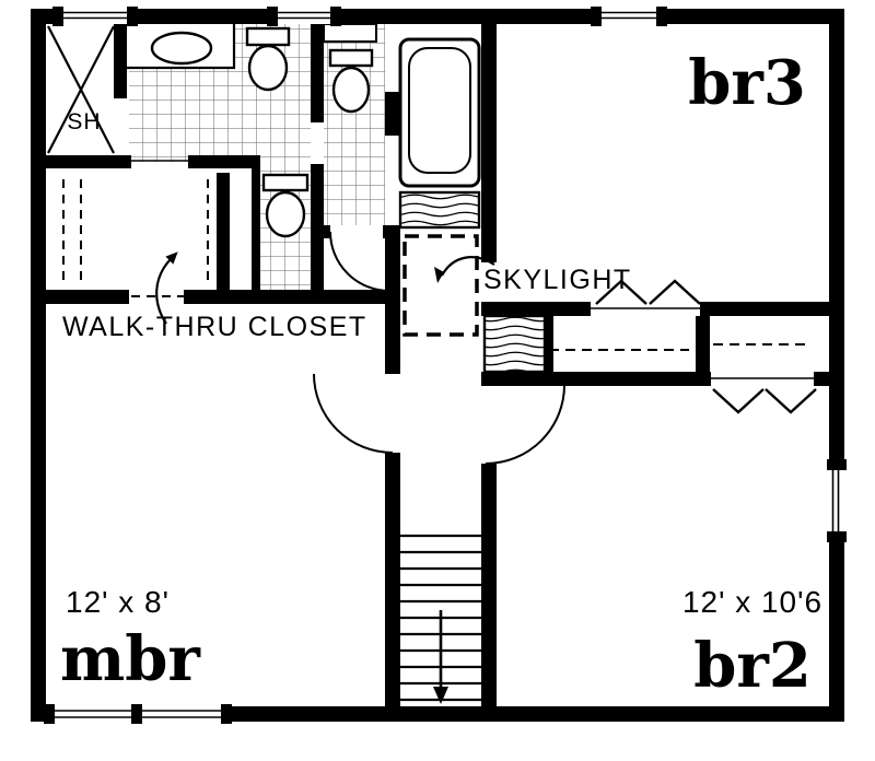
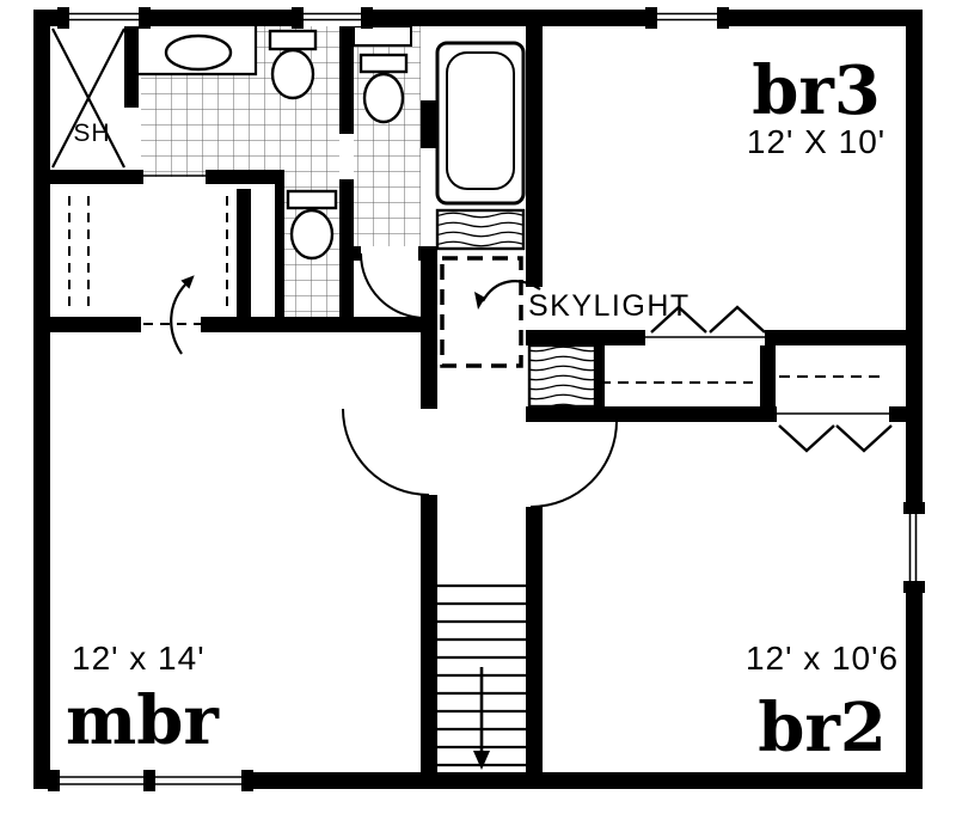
  SH
- WALK-THRU CLOSET
  SKYLIGHT
  br3
+ 12' X 10'
- 12' x 8'
+ 12' x 14'
  mbr
  12' x 10'6
  br2
